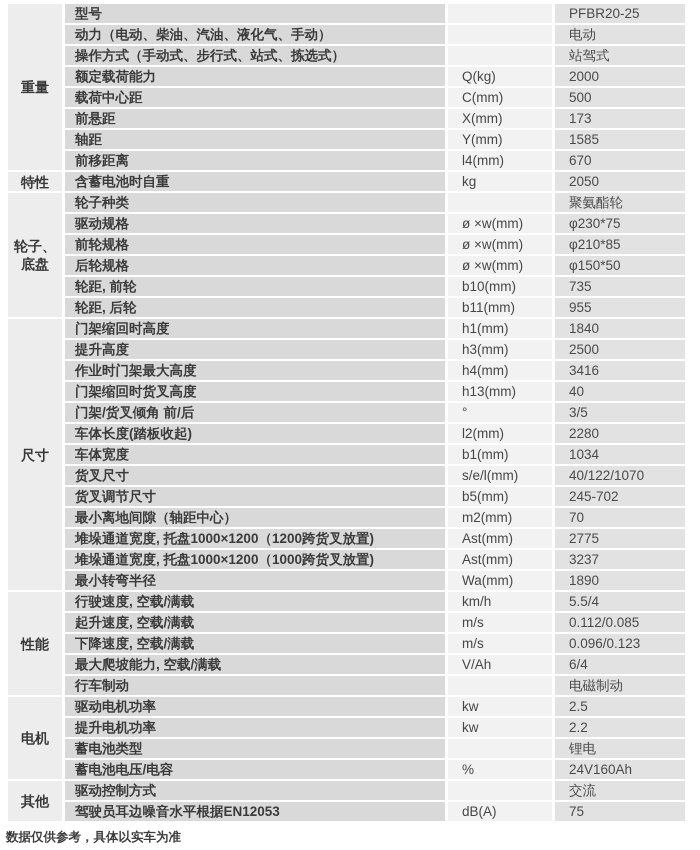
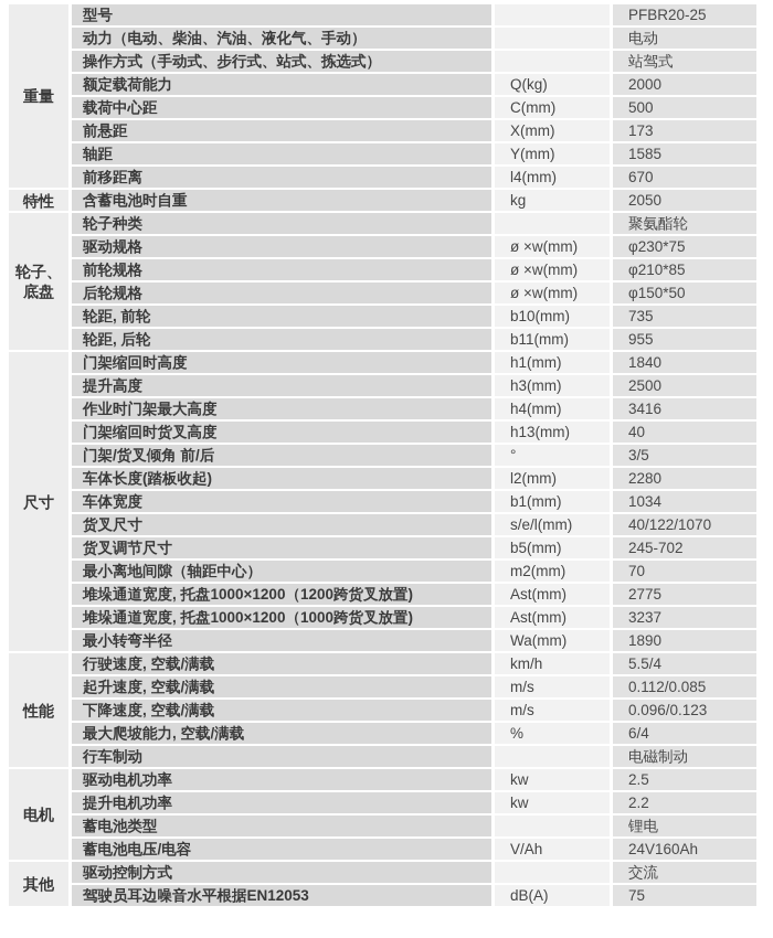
  重量	型号		PFBR20-25
  动力（电动、柴油、汽油、液化气、手动）		电动
  操作方式（手动式、步行式、站式、拣选式）		站驾式
  额定载荷能力	Q(kg)	2000
  载荷中心距	C(mm)	500
  前悬距	X(mm)	173
  轴距	Y(mm)	1585
  前移距离	l4(mm)	670
  特性	含蓄电池时自重	kg	2050
  轮子、底盘	轮子种类		聚氨酯轮
  驱动规格	ø ×w(mm)	φ230*75
  前轮规格	ø ×w(mm)	φ210*85
  后轮规格	ø ×w(mm)	φ150*50
  轮距, 前轮	b10(mm)	735
  轮距, 后轮	b11(mm)	955
  尺寸	门架缩回时高度	h1(mm)	1840
  提升高度	h3(mm)	2500
  作业时门架最大高度	h4(mm)	3416
  门架缩回时货叉高度	h13(mm)	40
  门架/货叉倾角 前/后	°	3/5
  车体长度(踏板收起)	l2(mm)	2280
  车体宽度	b1(mm)	1034
  货叉尺寸	s/e/l(mm)	40/122/1070
  货叉调节尺寸	b5(mm)	245-702
  最小离地间隙（轴距中心）	m2(mm)	70
  堆垛通道宽度, 托盘1000×1200（1200跨货叉放置)	Ast(mm)	2775
  堆垛通道宽度, 托盘1000×1200（1000跨货叉放置)	Ast(mm)	3237
  最小转弯半径	Wa(mm)	1890
  性能	行驶速度, 空载/满载	km/h	5.5/4
  起升速度, 空载/满载	m/s	0.112/0.085
  下降速度, 空载/满载	m/s	0.096/0.123
- 最大爬坡能力, 空载/满载	V/Ah	6/4
+ 最大爬坡能力, 空载/满载	%	6/4
  行车制动		电磁制动
  电机	驱动电机功率	kw	2.5
  提升电机功率	kw	2.2
  蓄电池类型		锂电
- 蓄电池电压/电容	%	24V160Ah
+ 蓄电池电压/电容	V/Ah	24V160Ah
  其他	驱动控制方式		交流
  驾驶员耳边噪音水平根据EN12053	dB(A)	75
- 数据仅供参考，具体以实车为准
